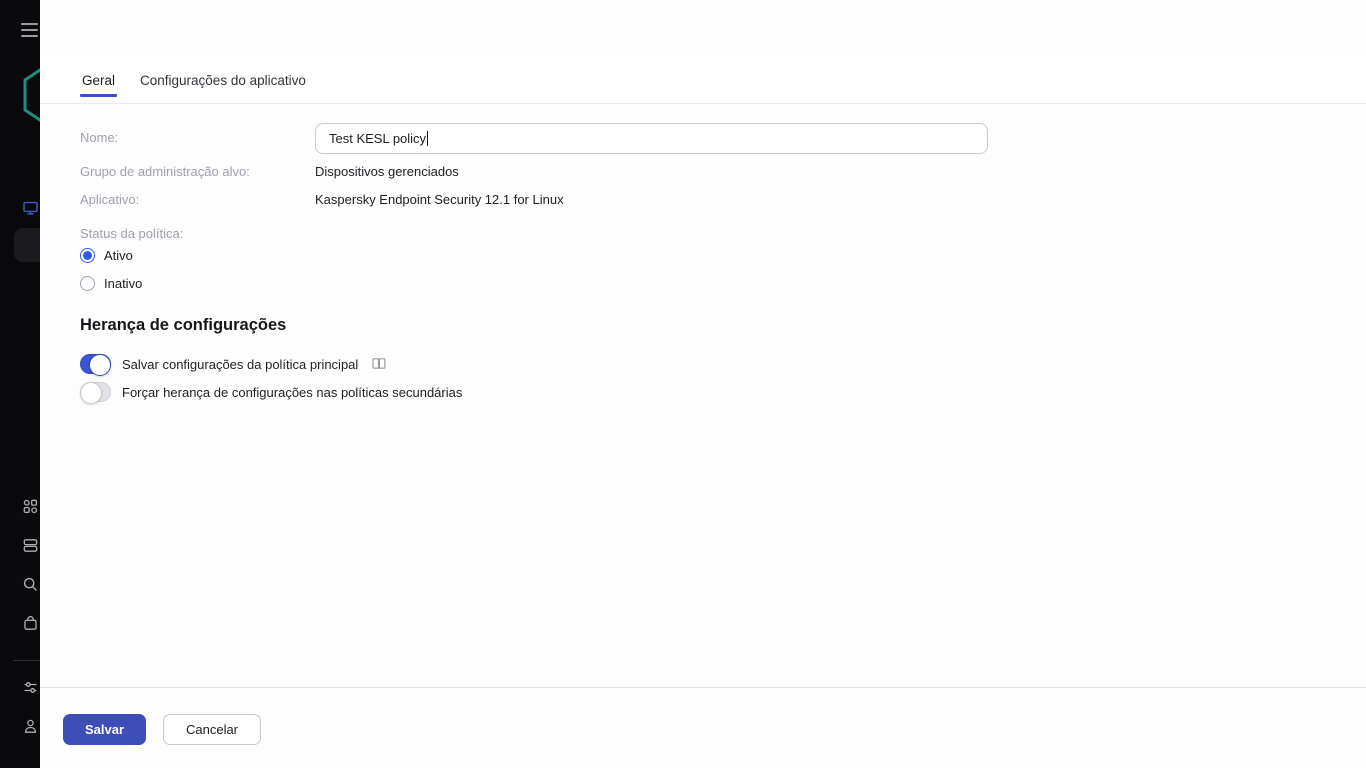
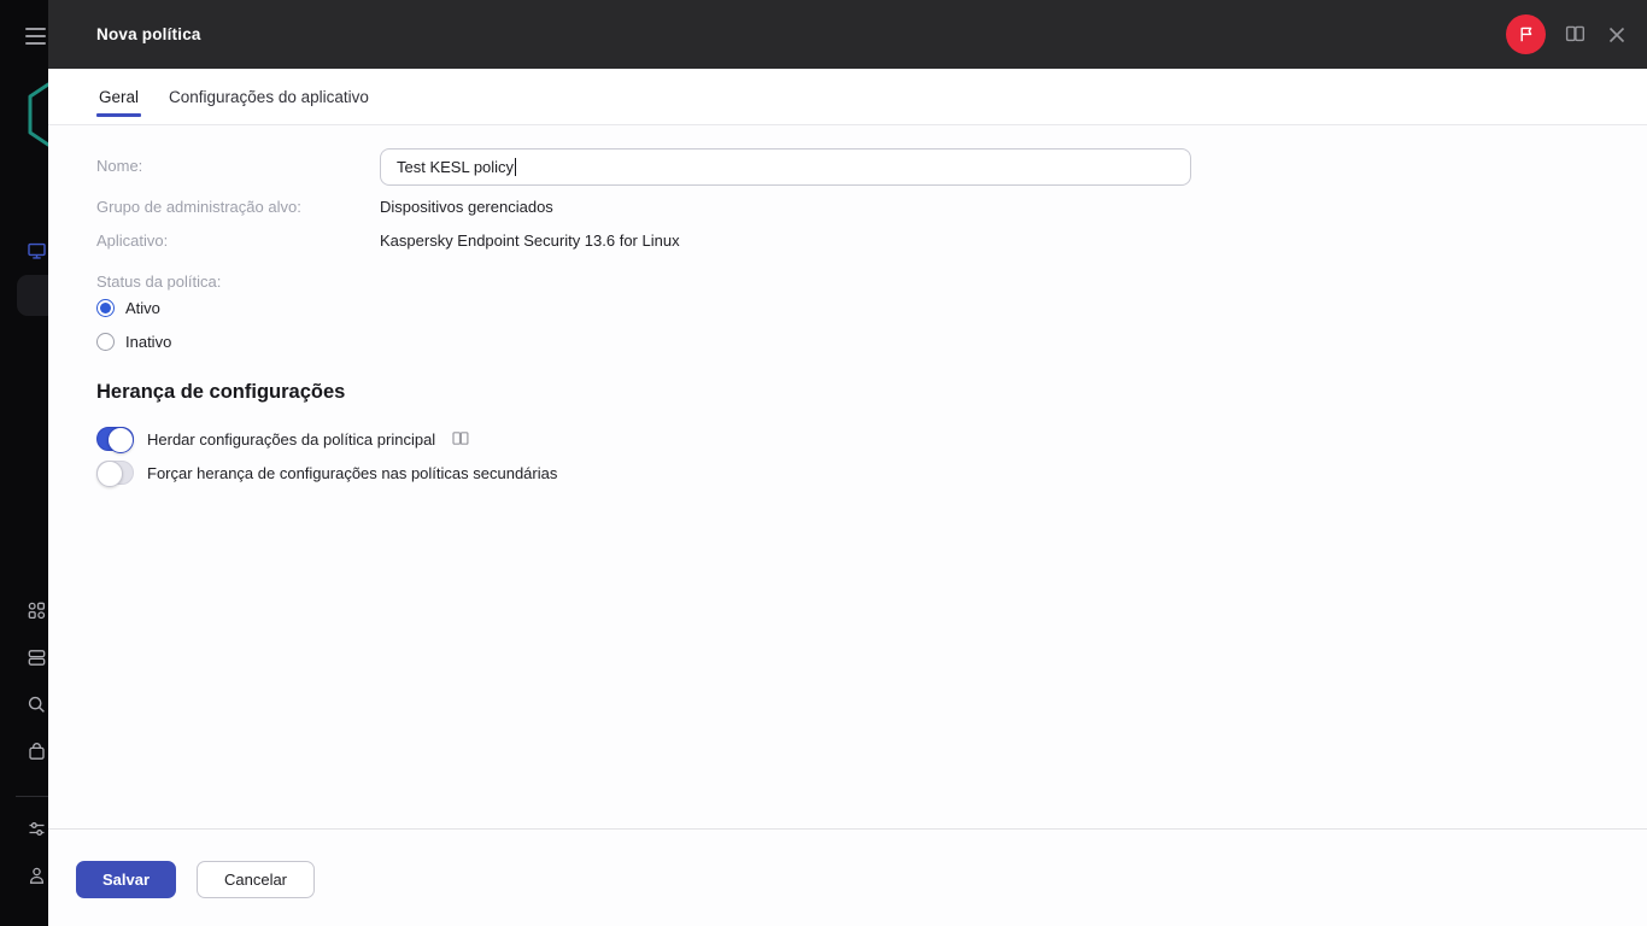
+ Nova política
  Geral
  Configurações do aplicativo
  Nome:
  Test KESL policy
  Grupo de administração alvo:
  Dispositivos gerenciados
  Aplicativo:
- Kaspersky Endpoint Security 12.1 for Linux
+ Kaspersky Endpoint Security 13.6 for Linux
  Status da política:
  Ativo
  Inativo
  Herança de configurações
- Salvar configurações da política principal
+ Herdar configurações da política principal
  Forçar herança de configurações nas políticas secundárias
  Salvar
  Cancelar
